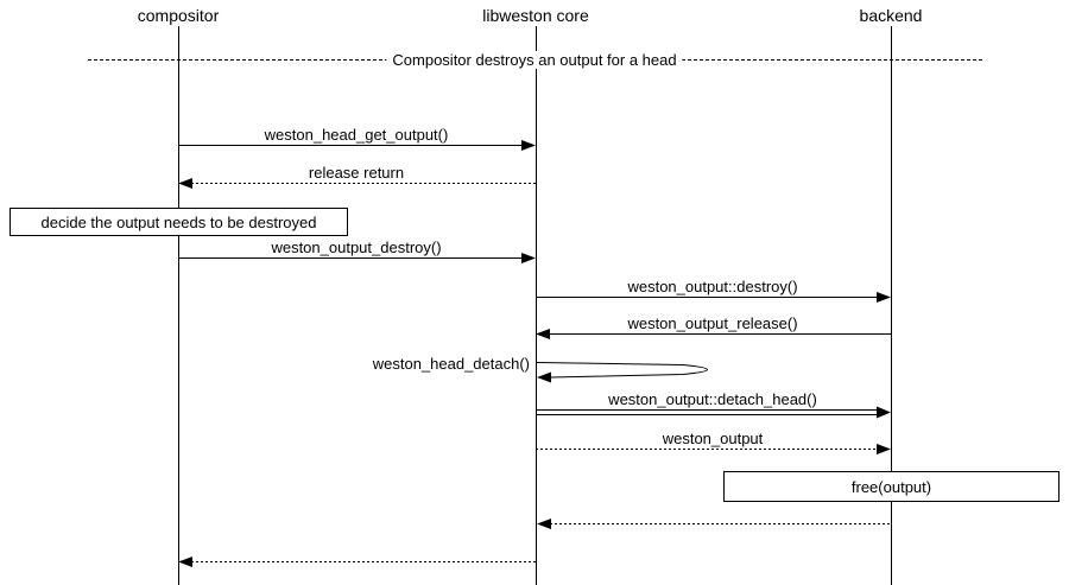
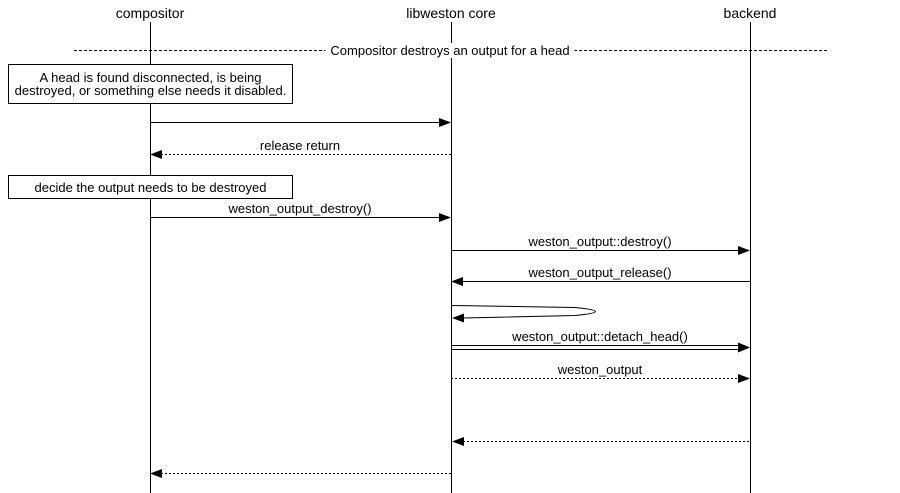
  compositor
  libweston core
  backend
  Compositor destroys an output for a head
+ A head is found disconnected, is being destroyed, or something else needs it disabled.
  decide the output needs to be destroyed
- free(output)
- weston_head_get_output()
  release return
  weston_output_destroy()
  weston_output::destroy()
  weston_output_release()
- weston_head_detach()
  weston_output::detach_head()
  weston_output
